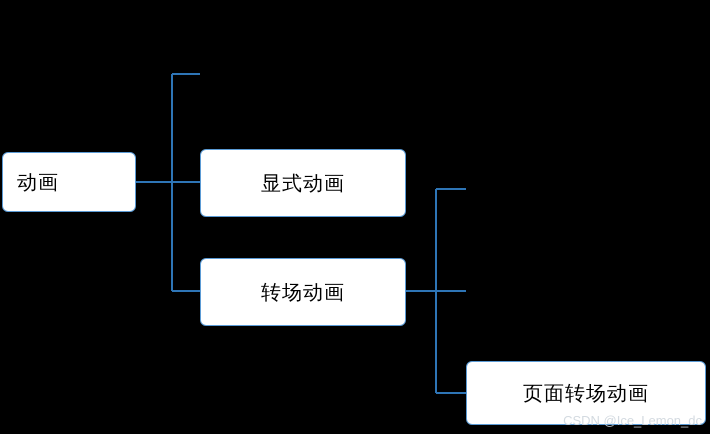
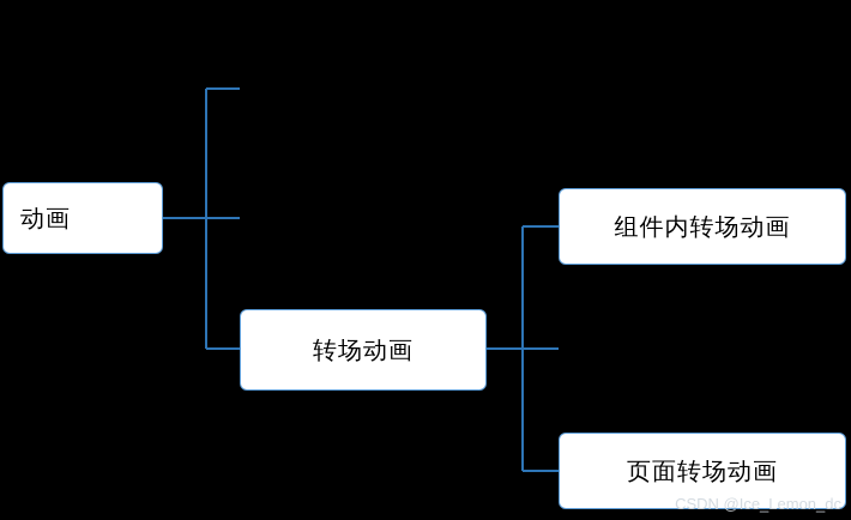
  动画
- 显式动画
  转场动画
+ 组件内转场动画
  页面转场动画
  CSDN @Ice_Lemon_dc
